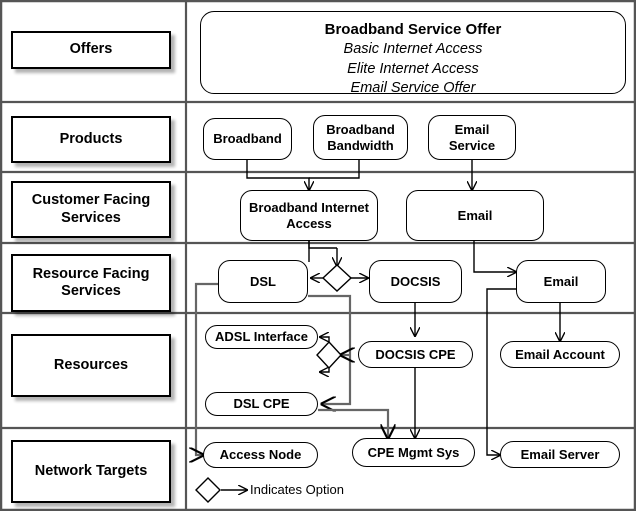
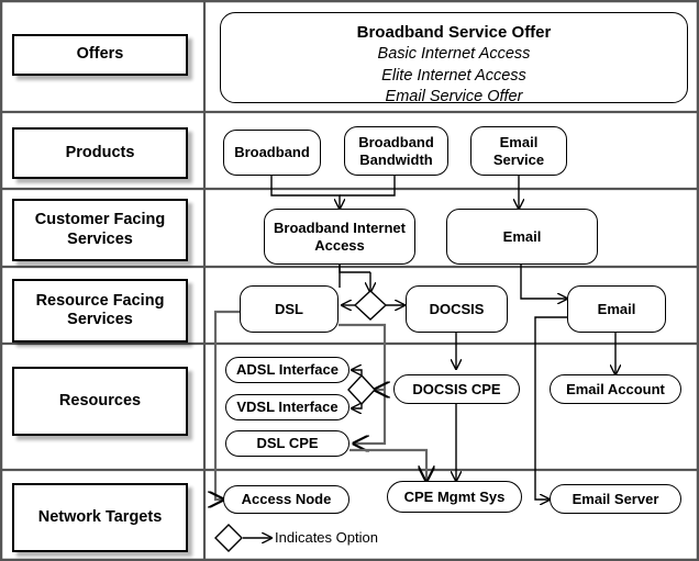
  Offers
  Products
  Customer Facing
  Services
  Resource Facing
  Services
  Resources
  Network Targets
  Broadband Service Offer
  Basic Internet Access
  Elite Internet Access
  Email Service Offer
  Broadband
  Broadband
  Bandwidth
  Email
  Service
  Broadband Internet
  Access
  Email
  DSL
  DOCSIS
  Email
  ADSL Interface
+ VDSL Interface
  DSL CPE
  DOCSIS CPE
  Email Account
  Access Node
  CPE Mgmt Sys
  Email Server
  Indicates Option
